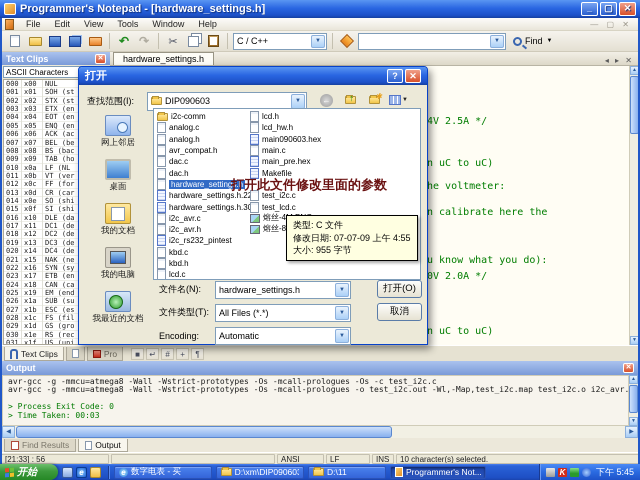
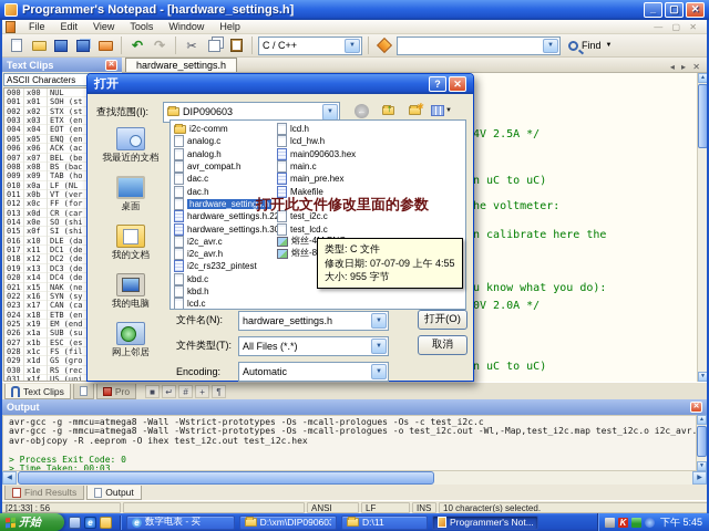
  Programmer's Notepad - [hardware_settings.h]
  _
  ▢
  ✕
  File Edit View Tools Window Help
  — ▢ ✕
  ↶
  ↷
  ✂
  C / C++
  Find
  Text Clips
  ASCII Characters
  000
  x00
  NUL
  001
  x01
  SOH (st
  002
  x02
  STX (st
  003
  x03
  ETX (en
  004
  x04
  EOT (en
  005
  x05
  ENQ (en
  006
  x06
  ACK (ac
  007
  x07
  BEL (be
  008
  x08
  BS (bac
  009
  x09
  TAB (ho
  010
  x0a
  LF (NL
  011
  x0b
  VT (ver
  012
  x0c
  FF (for
  013
  x0d
  CR (car
  014
  x0e
  SO (shi
  015
  x0f
  SI (shi
  016
  x10
  DLE (da
  017
  x11
  DC1 (de
  018
  x12
  DC2 (de
  019
  x13
  DC3 (de
  020
  x14
  DC4 (de
  021
  x15
  NAK (ne
  022
  x16
  SYN (sy
  023
  x17
- ETB (en
+ CAN (ca
  024
  x18
- CAN (ca
+ ETB (en
  025
  x19
  EM (end
  026
  x1a
  SUB (su
  027
  x1b
  ESC (es
  028
  x1c
  FS (fil
  029
  x1d
  GS (gro
  030
  x1e
  RS (rec
  031
  x1f
  US (uni
  hardware_settings.h
  ◂ ▸ ✕
  4V 2.5A */
  n uC to uC)
  he voltmeter:
  n calibrate here the
  u know what you do):
  0V 2.0A */
  n uC to uC)
  打开
  ?
  ✕
  查找范围(I):
  DIP090603
  ←
  ↑
  ✱
- 网上邻居
+ 我最近的文档
  桌面
  我的文档
  我的电脑
- 我最近的文档
+ 网上邻居
  i2c-comm
  analog.c
  analog.h
  avr_compat.h
  dac.c
  dac.h
  hardware_settings.h
  hardware_settings.h.2
  hardware_settings.h.3
  i2c_avr.c
  i2c_avr.h
  i2c_rs232_pintest
  kbd.c
  kbd.h
  lcd.c
  lcd.h
  lcd_hw.h
  main090603.hex
  main.c
  main_pre.hex
  Makefile
  test_i2c.c
  test_lcd.c
  熔丝-8
  文件名(N):
  hardware_settings.h
  文件类型(T):
  All Files (*.*)
  Encoding:
  Automatic
  打开(O)
  取消
  打开此文件修改里面的参数
  类型: C 文件
  修改日期: 07-07-09 上午 4:55
  大小: 955 字节
  Text Clips
  Pro
  ■
  ↵
  #
  +
  ¶
  Output
  avr-gcc -g -mmcu=atmega8 -Wall -Wstrict-prototypes -Os -mcall-prologues -Os -c test_i2c.c
  avr-gcc -g -mmcu=atmega8 -Wall -Wstrict-prototypes -Os -mcall-prologues -o test_i2c.out -Wl,-Map,test_i2c.map test_i2c.o i2c_avr.
+ avr-objcopy -R .eeprom -O ihex test_i2c.out test_i2c.hex
  > Process Exit Code: 0
  > Time Taken: 00:03
  Find Results
  Output
  [21:33] : 56
  ANSI
  LF
  INS
  10 character(s) selected.
  开始
  e
  e
  数字电表 - 买
  D:\xm\DIP09060
  D:\11
  Programmer's Not...
  K
  下午 5:45
